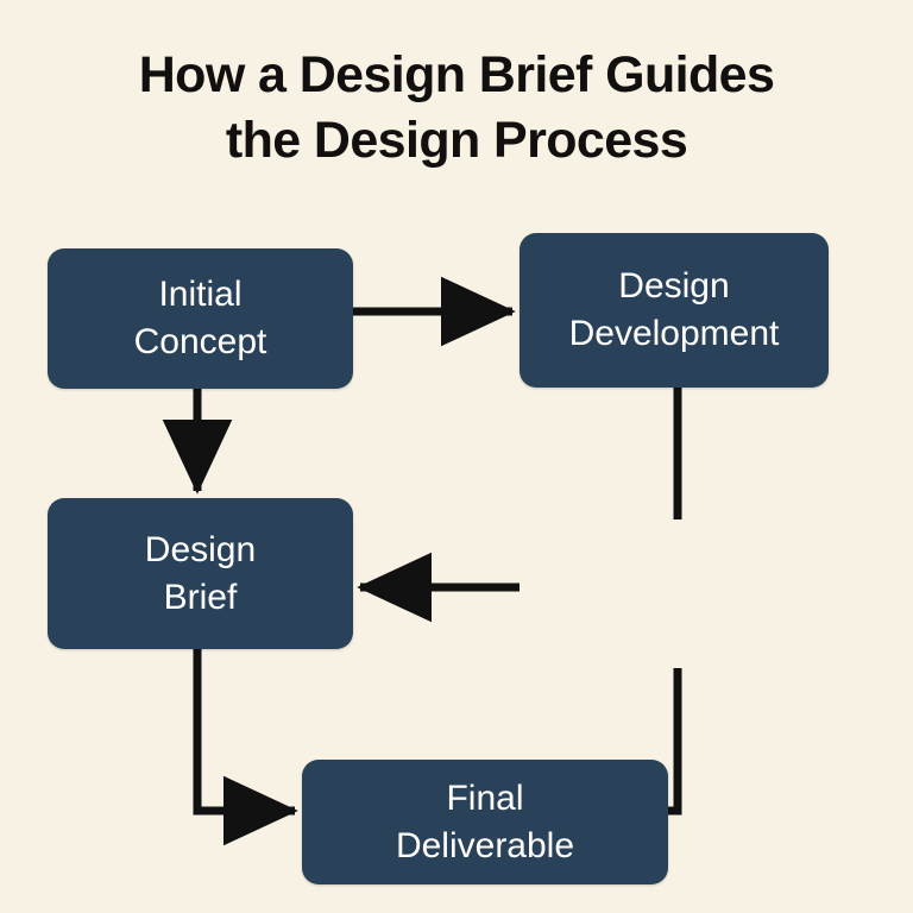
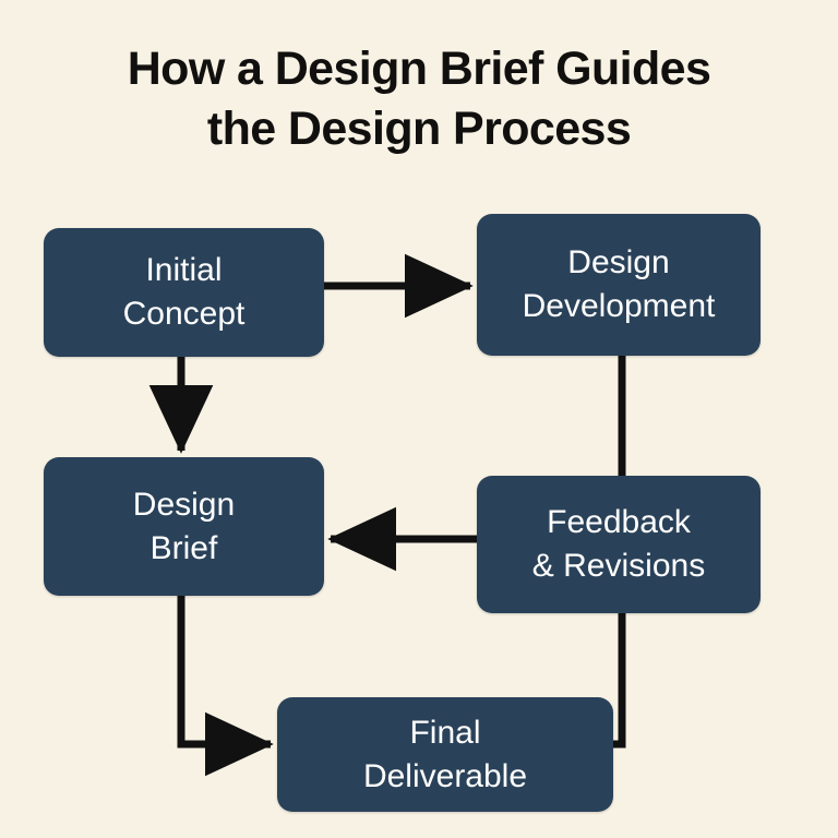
  How a Design Brief Guides
  the Design Process
  Initial
  Concept
  Design
  Development
  Design
  Brief
+ Feedback
+ & Revisions
  Final
  Deliverable
